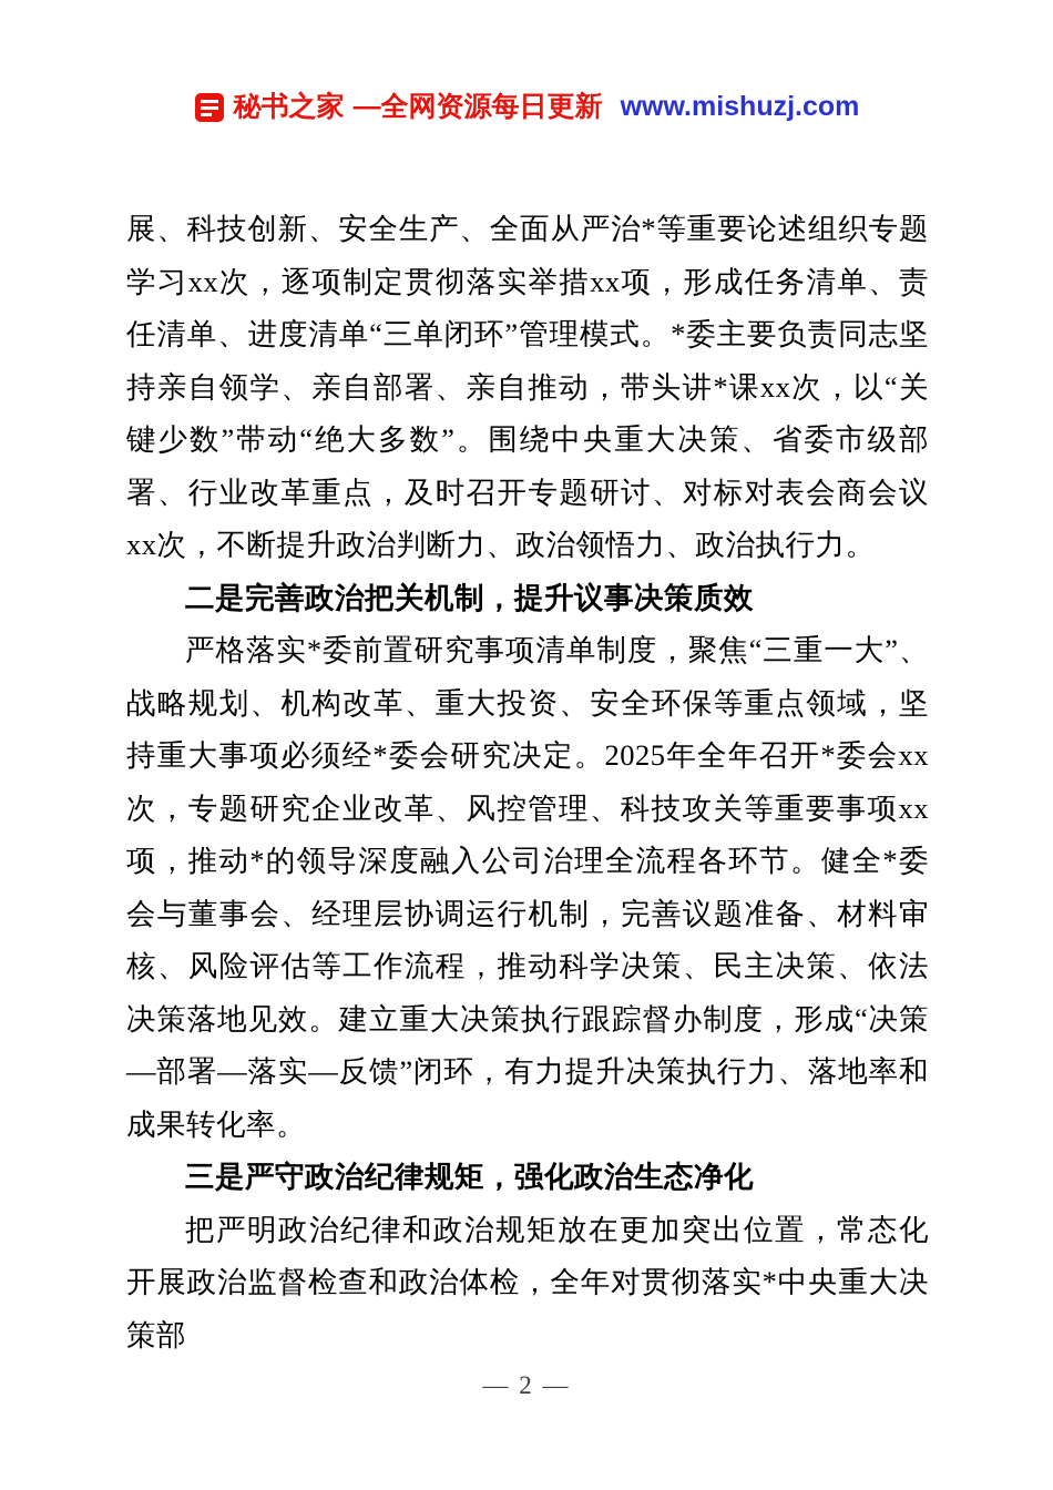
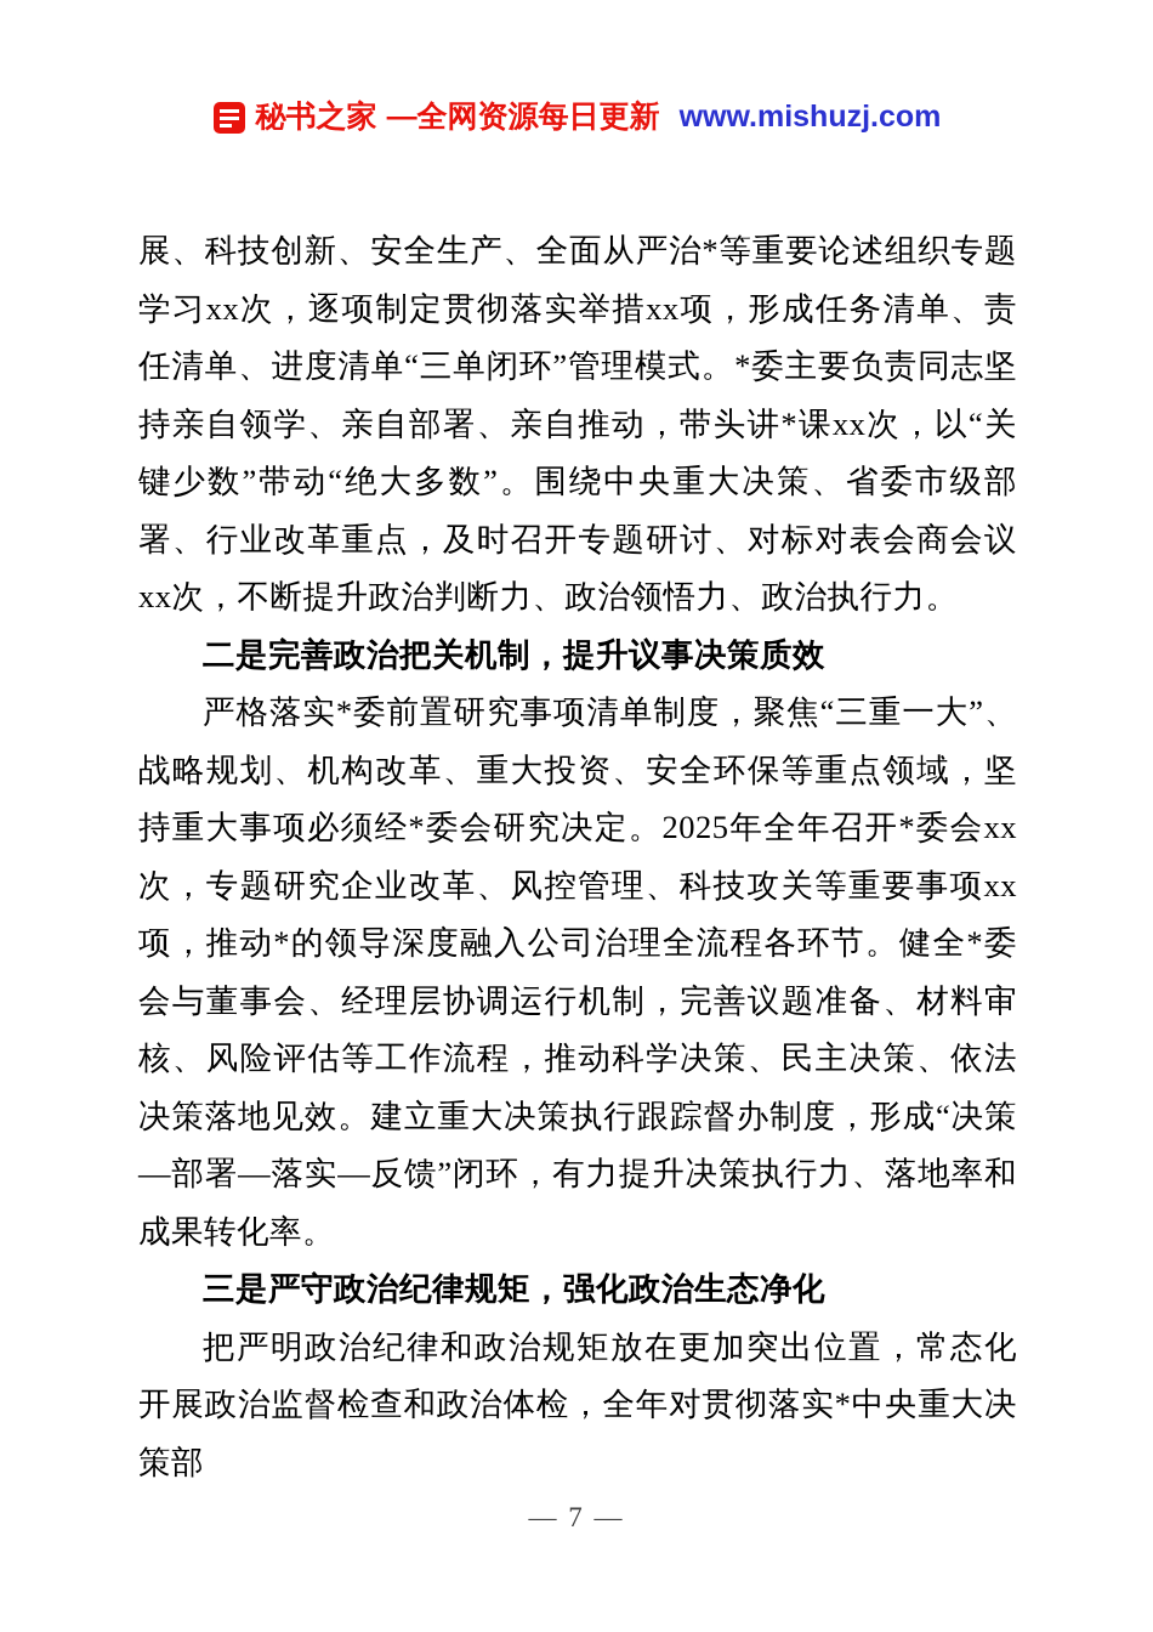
  秘书之家
  —全网资源每日更新
  www.mishuzj.com
  展、科技创新、安全生产、全面从严治*等重要论述组织专题学习xx次，逐项制定贯彻落实举措xx项，形成任务清单、责任清单、进度清单“三单闭环”管理模式。*委主要负责同志坚持亲自领学、亲自部署、亲自推动，带头讲*课xx次，以“关键少数”带动“绝大多数”。围绕中央重大决策、省委市级部署、行业改革重点，及时召开专题研讨、对标对表会商会议xx次，不断提升政治判断力、政治领悟力、政治执行力。
  二是完善政治把关机制，提升议事决策质效
  严格落实*委前置研究事项清单制度，聚焦“三重一大”、战略规划、机构改革、重大投资、安全环保等重点领域，坚持重大事项必须经*委会研究决定。2025年全年召开*委会xx次，专题研究企业改革、风控管理、科技攻关等重要事项xx项，推动*的领导深度融入公司治理全流程各环节。健全*委会与董事会、经理层协调运行机制，完善议题准备、材料审核、风险评估等工作流程，推动科学决策、民主决策、依法决策落地见效。建立重大决策执行跟踪督办制度，形成“决策—部署—落实—反馈”闭环，有力提升决策执行力、落地率和成果转化率。
  三是严守政治纪律规矩，强化政治生态净化
  把严明政治纪律和政治规矩放在更加突出位置，常态化开展政治监督检查和政治体检，全年对贯彻落实*中央重大决策部
- — 2 —
+ — 7 —
